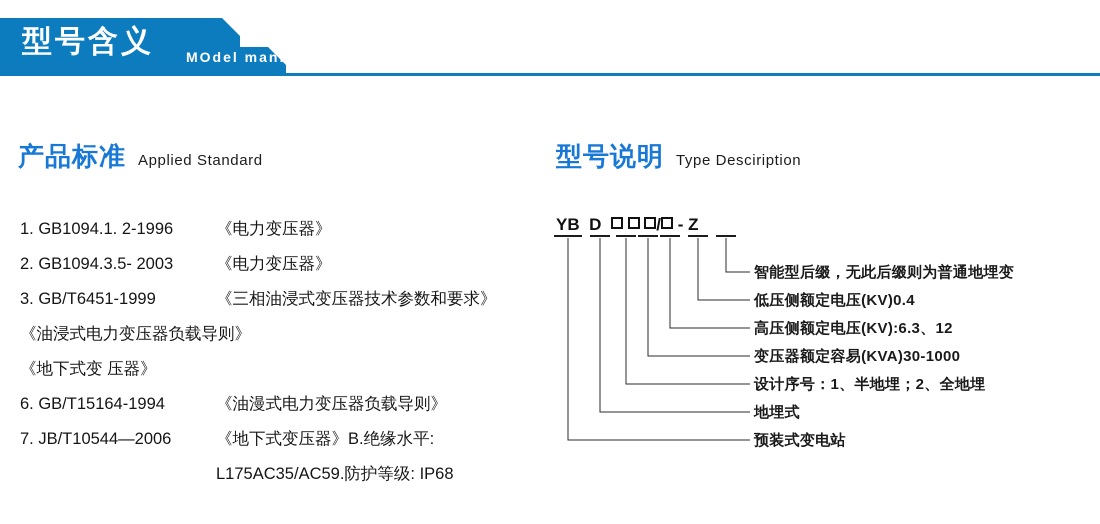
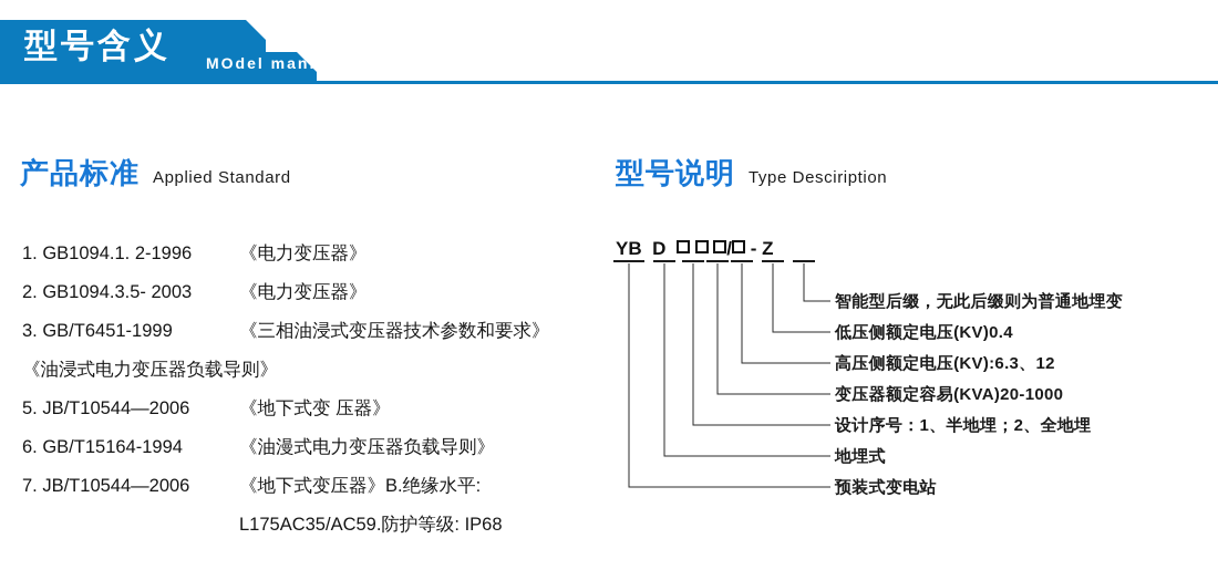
  型号含义
  MOdel maning
  产品标准 Applied Standard
  型号说明 Type Desciription
  1. GB1094.1. 2-1996
  《电力变压器》
  2. GB1094.3.5- 2003
  《电力变压器》
  3. GB/T6451-1999
  《三相油浸式变压器技术参数和要求》
  《油浸式电力变压器负载导则》
+ 5. JB/T10544—2006
  《地下式变 压器》
  6. GB/T15164-1994
  《油漫式电力变压器负载导则》
  7. JB/T10544—2006
  《地下式变压器》B.绝缘水平:
  L175AC35/AC59.防护等级: IP68
  YB D / - Z
  智能型后缀，无此后缀则为普通地埋变
  低压侧额定电压(KV)0.4
  高压侧额定电压(KV):6.3、12
- 变压器额定容易(KVA)30-1000
+ 变压器额定容易(KVA)20-1000
  设计序号：1、半地埋；2、全地埋
  地埋式
  预装式变电站
